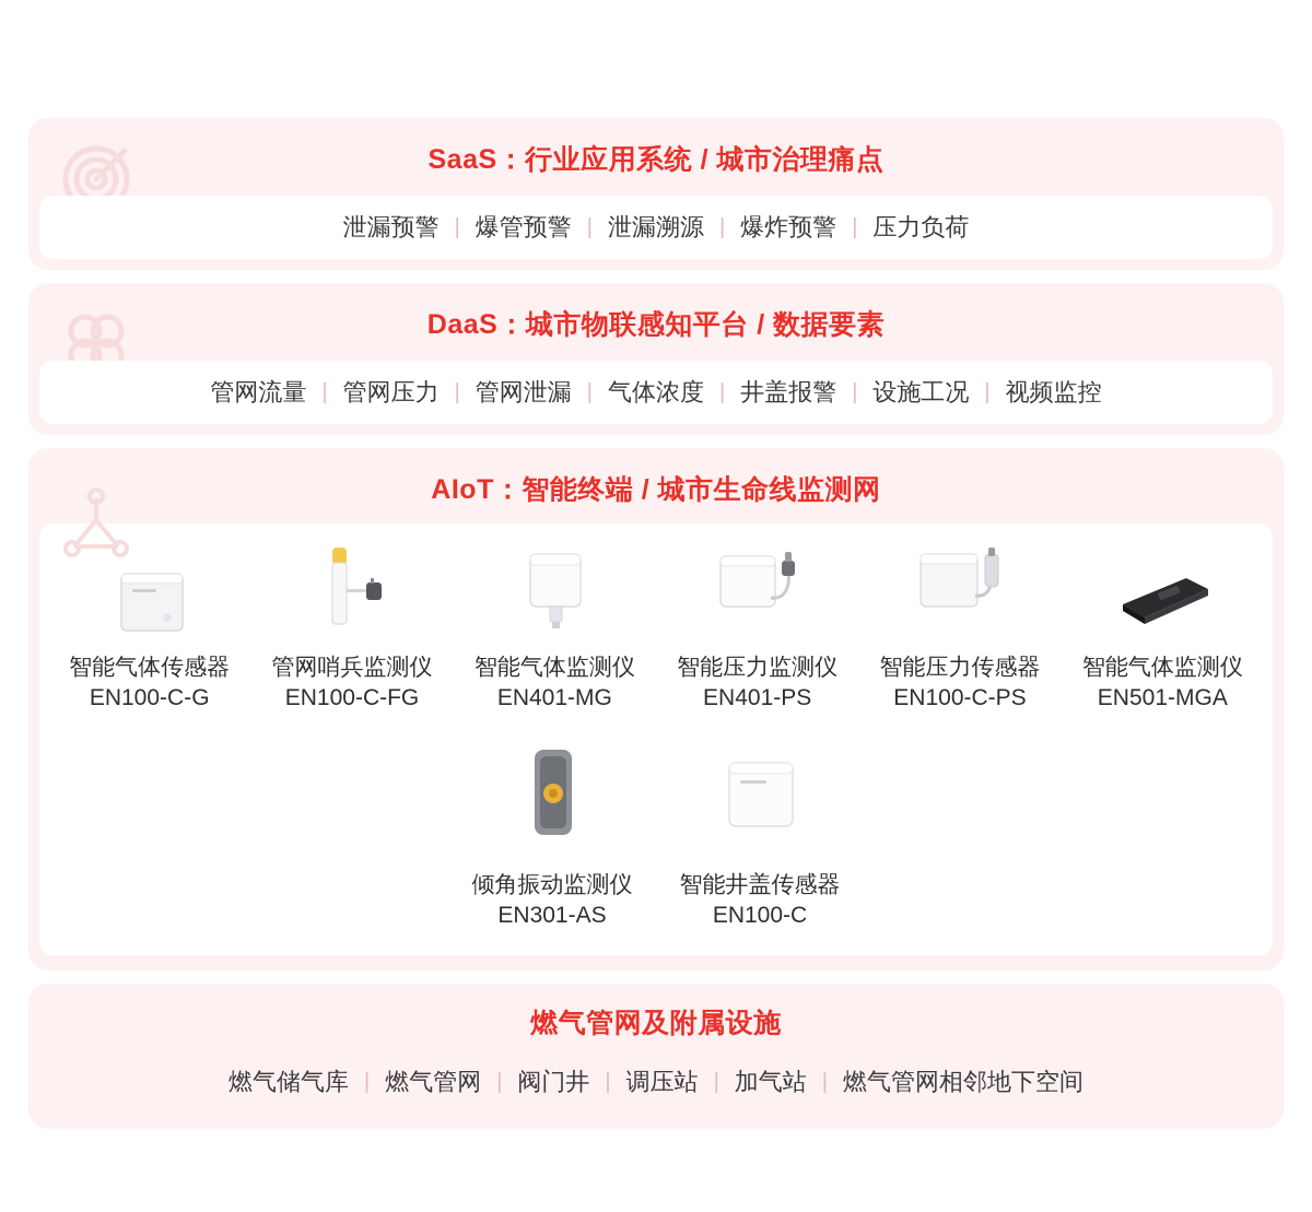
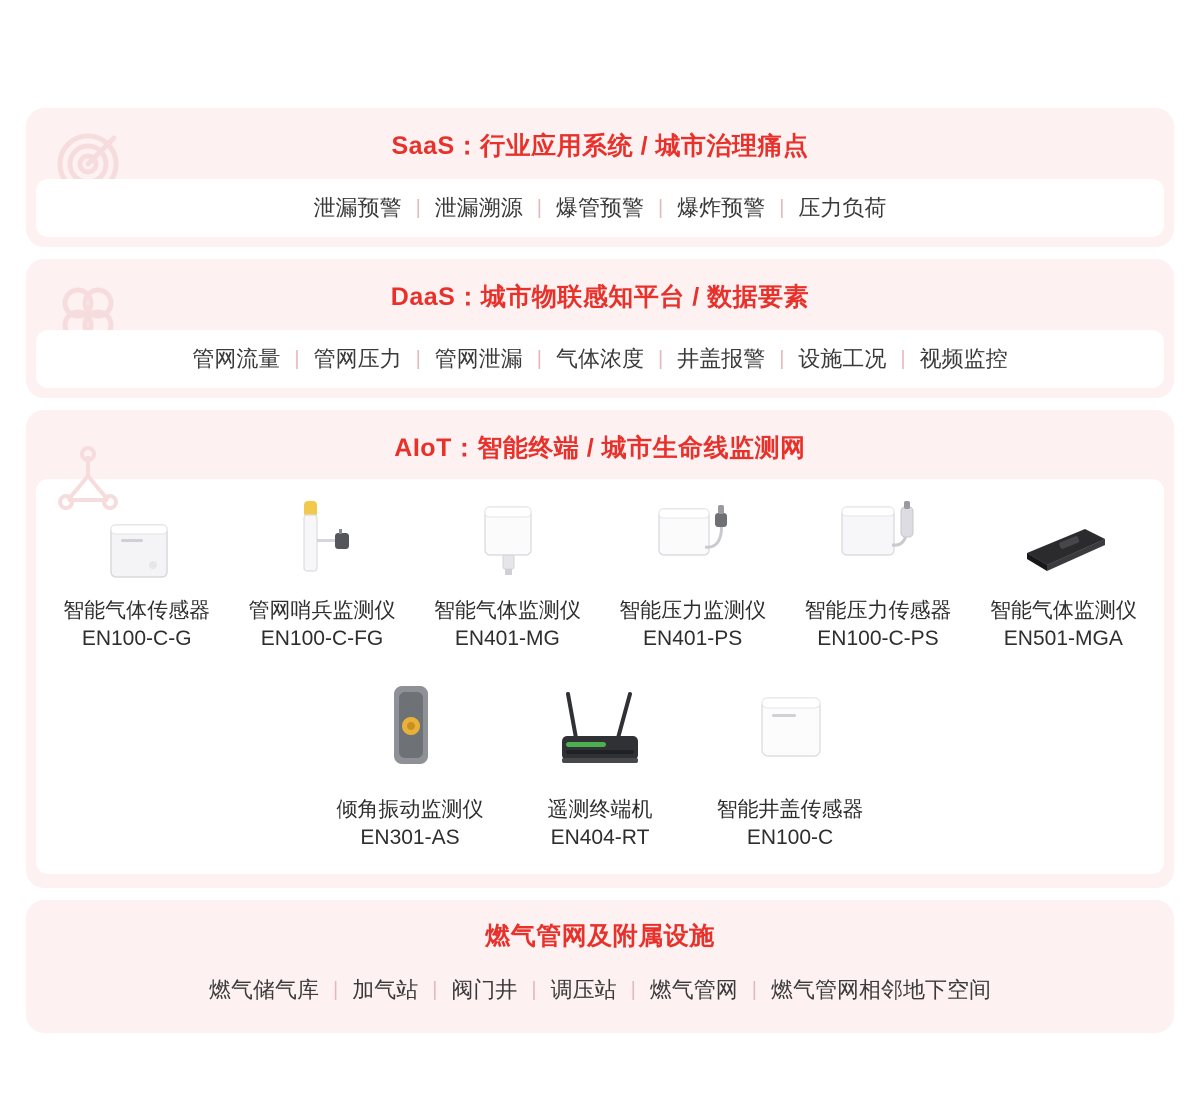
  SaaS：行业应用系统 / 城市治理痛点
  泄漏预警
  |
- 爆管预警
+ 泄漏溯源
  |
- 泄漏溯源
+ 爆管预警
  |
  爆炸预警
  |
  压力负荷
  DaaS：城市物联感知平台 / 数据要素
  管网流量
  |
  管网压力
  |
  管网泄漏
  |
  气体浓度
  |
  井盖报警
  |
  设施工况
  |
  视频监控
  AIoT：智能终端 / 城市生命线监测网
  智能气体传感器
  EN100-C-G
  管网哨兵监测仪
  EN100-C-FG
  智能气体监测仪
  EN401-MG
  智能压力监测仪
  EN401-PS
  智能压力传感器
  EN100-C-PS
  智能气体监测仪
  EN501-MGA
  倾角振动监测仪
  EN301-AS
+ 遥测终端机
+ EN404-RT
  智能井盖传感器
  EN100-C
  燃气管网及附属设施
  燃气储气库
  |
- 燃气管网
+ 加气站
  |
  阀门井
  |
  调压站
  |
- 加气站
+ 燃气管网
  |
  燃气管网相邻地下空间
